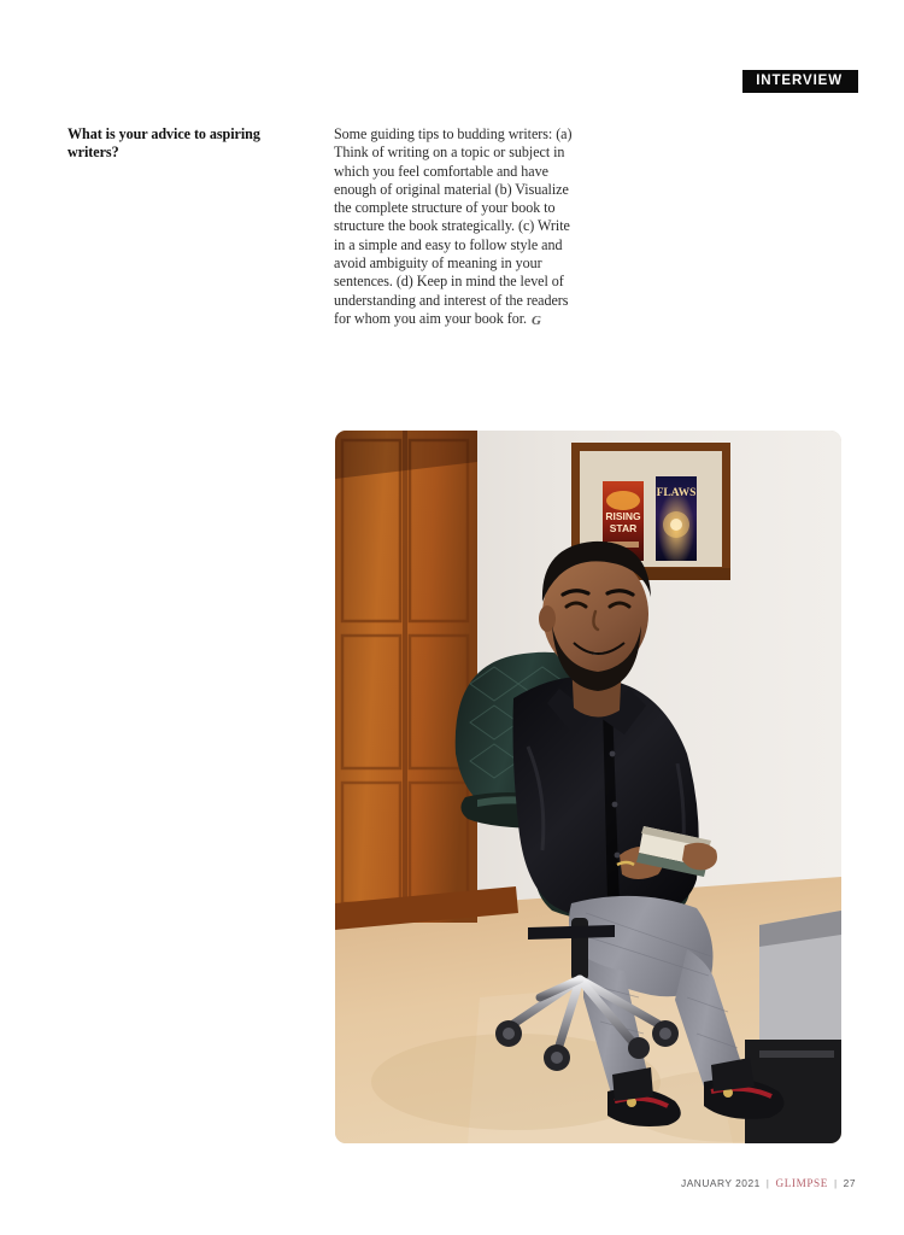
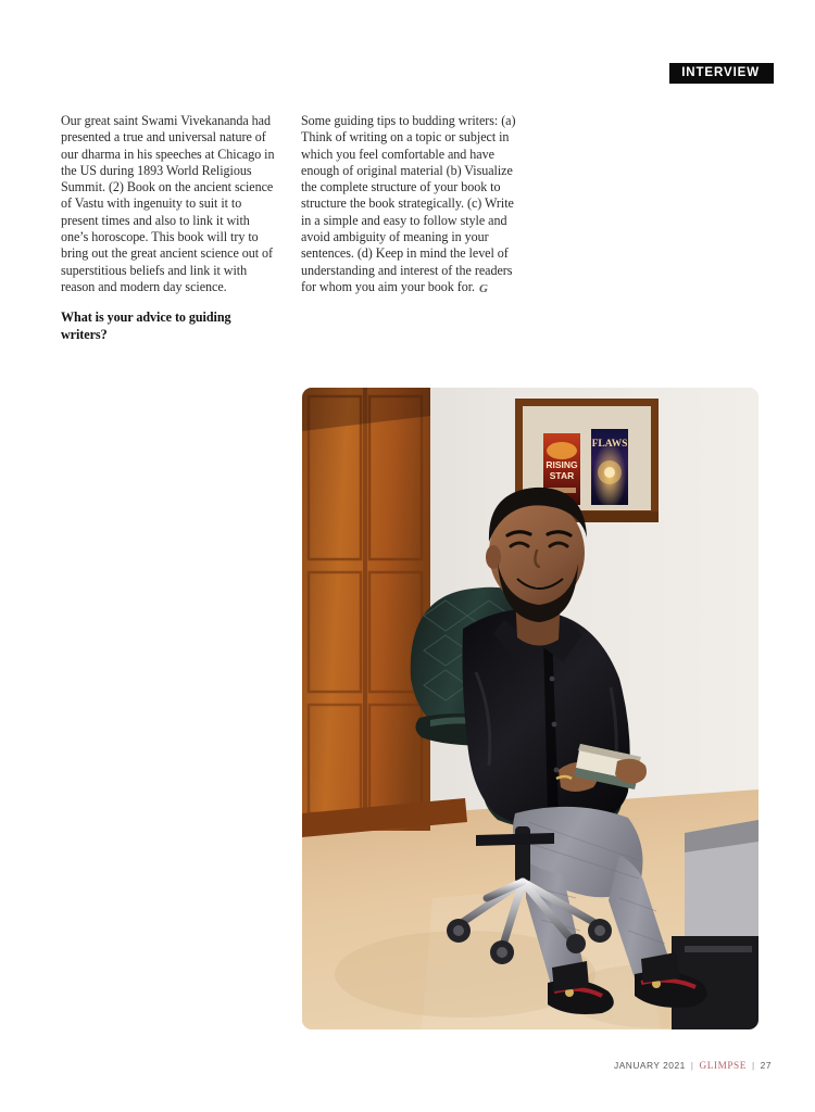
  INTERVIEW
+ Our great saint Swami Vivekananda had presented a true and universal nature of our dharma in his speeches at Chicago in the US during 1893 World Religious Summit. (2) Book on the ancient science of Vastu with ingenuity to suit it to present times and also to link it with one’s horoscope. This book will try to bring out the great ancient science out of superstitious beliefs and link it with reason and modern day science.
- What is your advice to aspiring writers?
+ What is your advice to guiding writers?
  Some guiding tips to budding writers: (a) Think of writing on a topic or subject in which you feel comfortable and have enough of original material (b) Visualize the complete structure of your book to structure the book strategically. (c) Write in a simple and easy to follow style and avoid ambiguity of meaning in your sentences. (d) Keep in mind the level of understanding and interest of the readers for whom you aim your book for. G
  RISING
  STAR
  FLAWS
  JANUARY 2021
  |
  GLIMPSE
  |
  27
